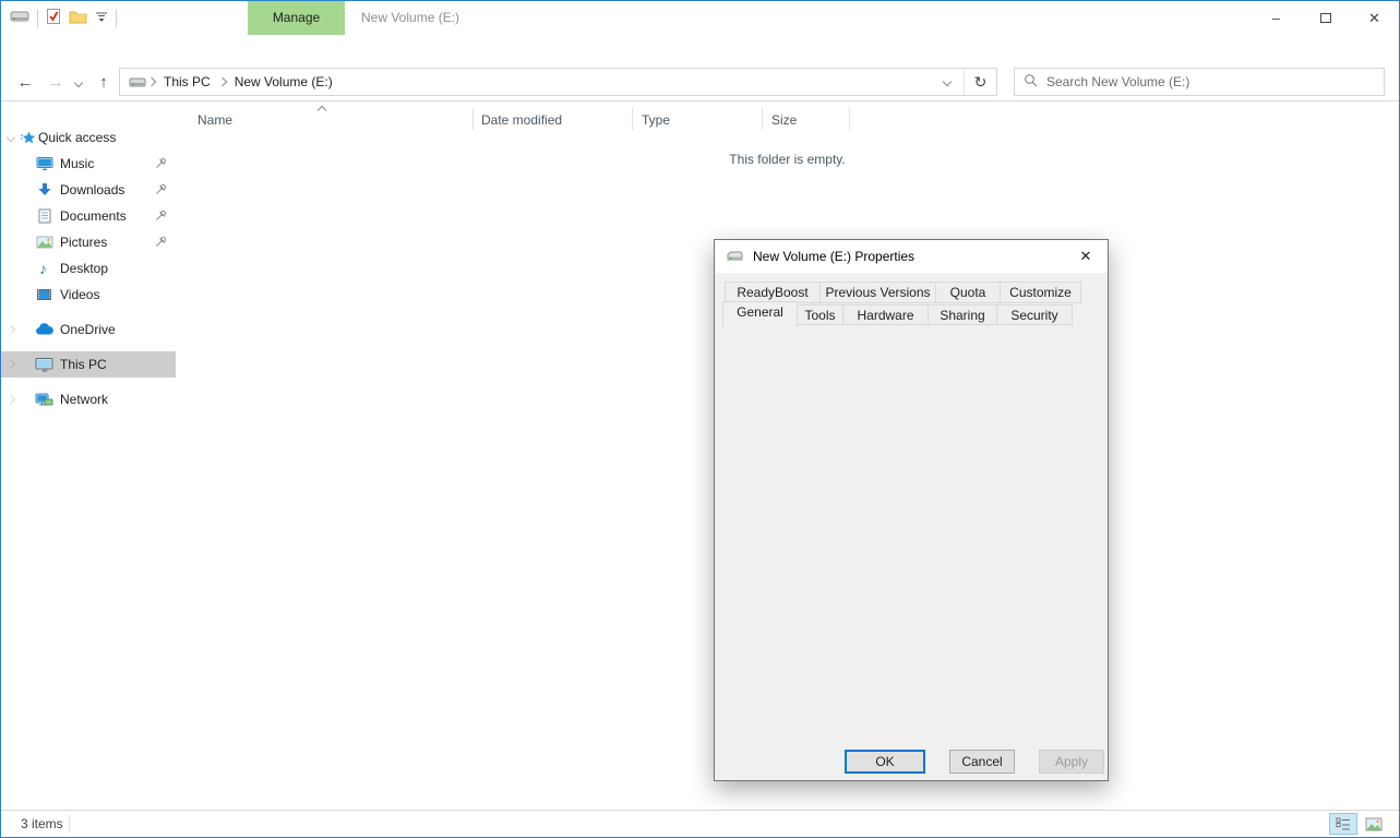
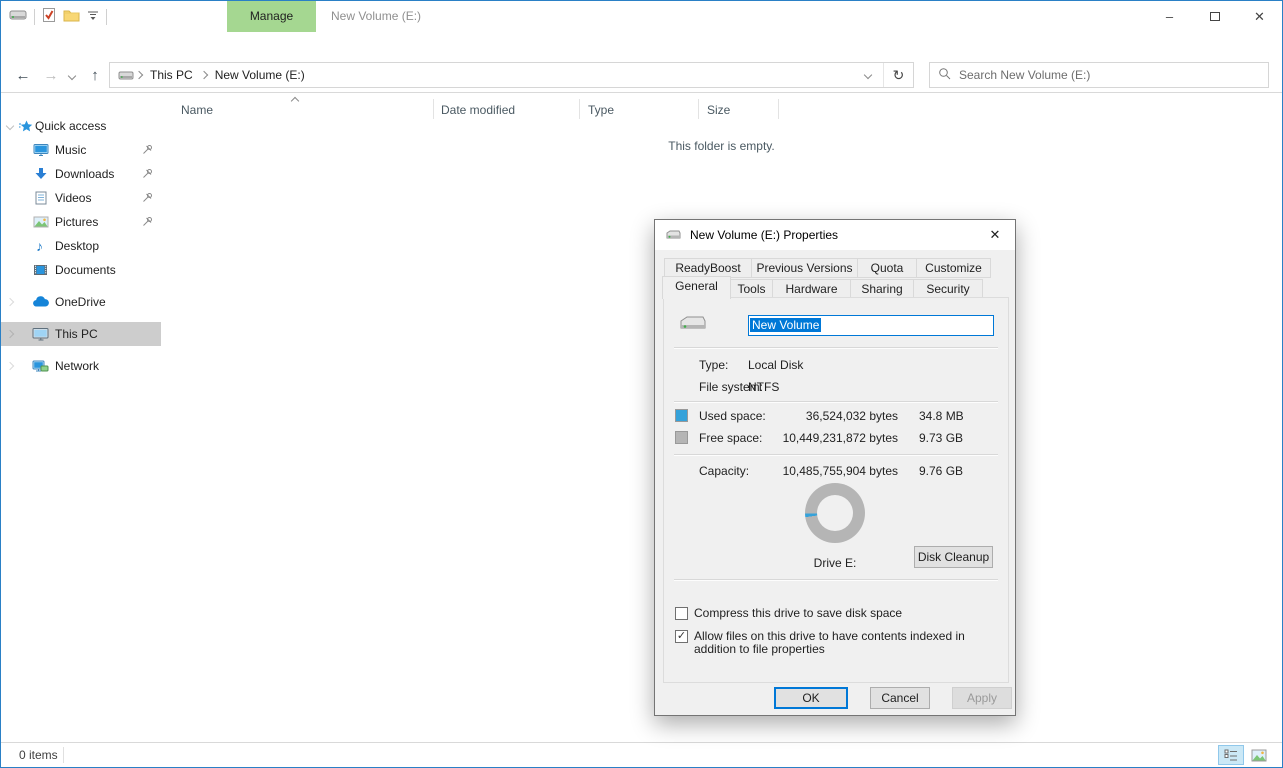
  Manage
  New Volume (E:)
  –
  ✕
  ←
  →
  ↑
  This PC
  New Volume (E:)
  ↻
  Search New Volume (E:)
  Quick access
  Music
  Downloads
- Documents
+ Videos
  Pictures
  ♪
  Desktop
- Videos
+ Documents
  OneDrive
  This PC
  Network
  Name
  Date modified
  Type
  Size
  This folder is empty.
- 3 items
+ 0 items
  New Volume (E:) Properties
  ✕
  ReadyBoost
  Previous Versions
  Quota
  Customize
  General
  Tools
  Hardware
  Sharing
  Security
+ New Volume
+ Type:
+ Local Disk
+ File system:
+ NTFS
+ Used space:
+ 36,524,032 bytes
+ 34.8 MB
+ Free space:
+ 10,449,231,872 bytes
+ 9.73 GB
+ Capacity:
+ 10,485,755,904 bytes
+ 9.76 GB
+ Drive E:
+ Disk Cleanup
+ Compress this drive to save disk space
+ ✓
+ Allow files on this drive to have contents indexed in addition to file properties
  OK
  Cancel
  Apply
